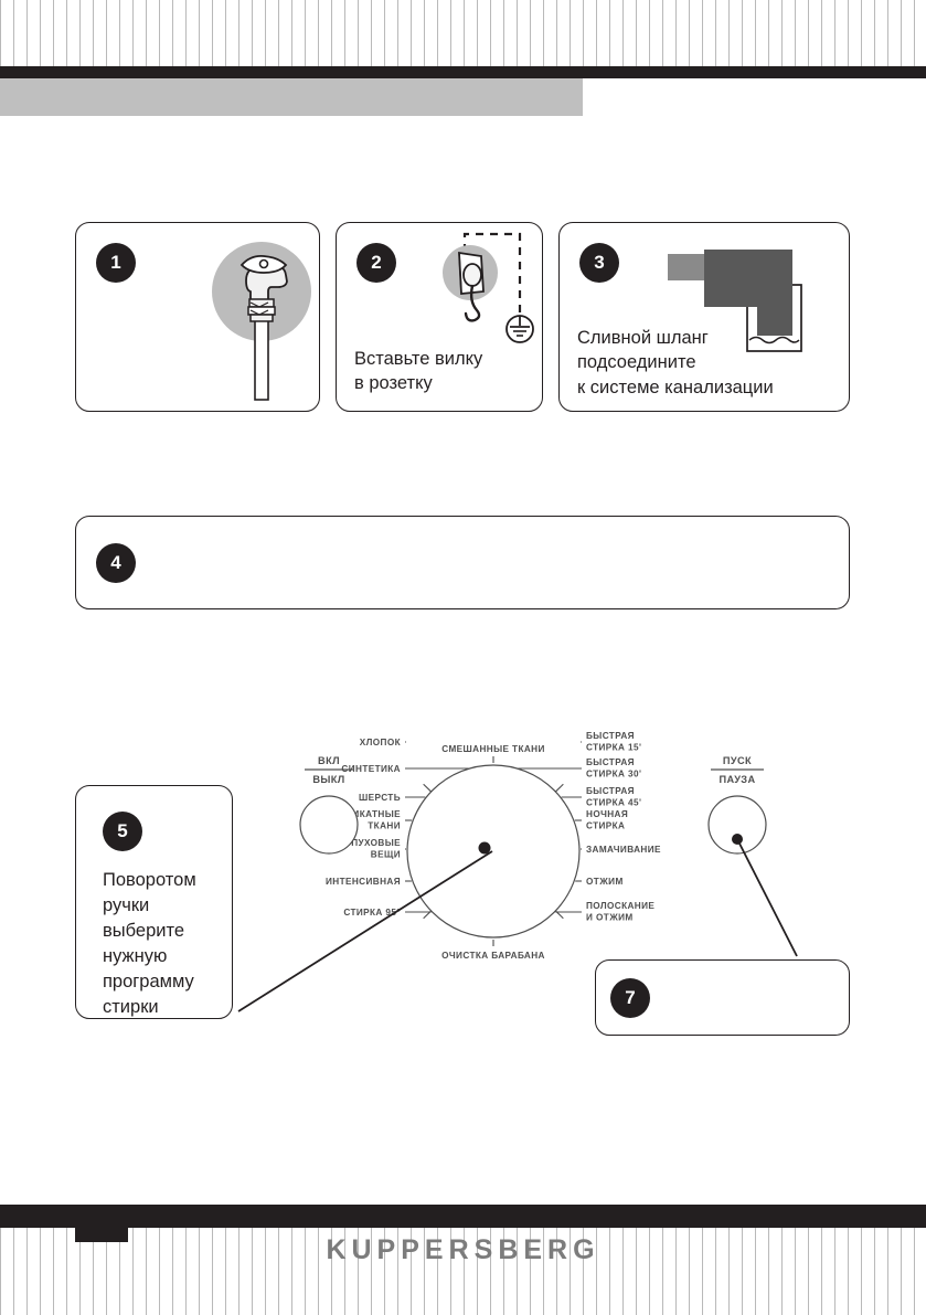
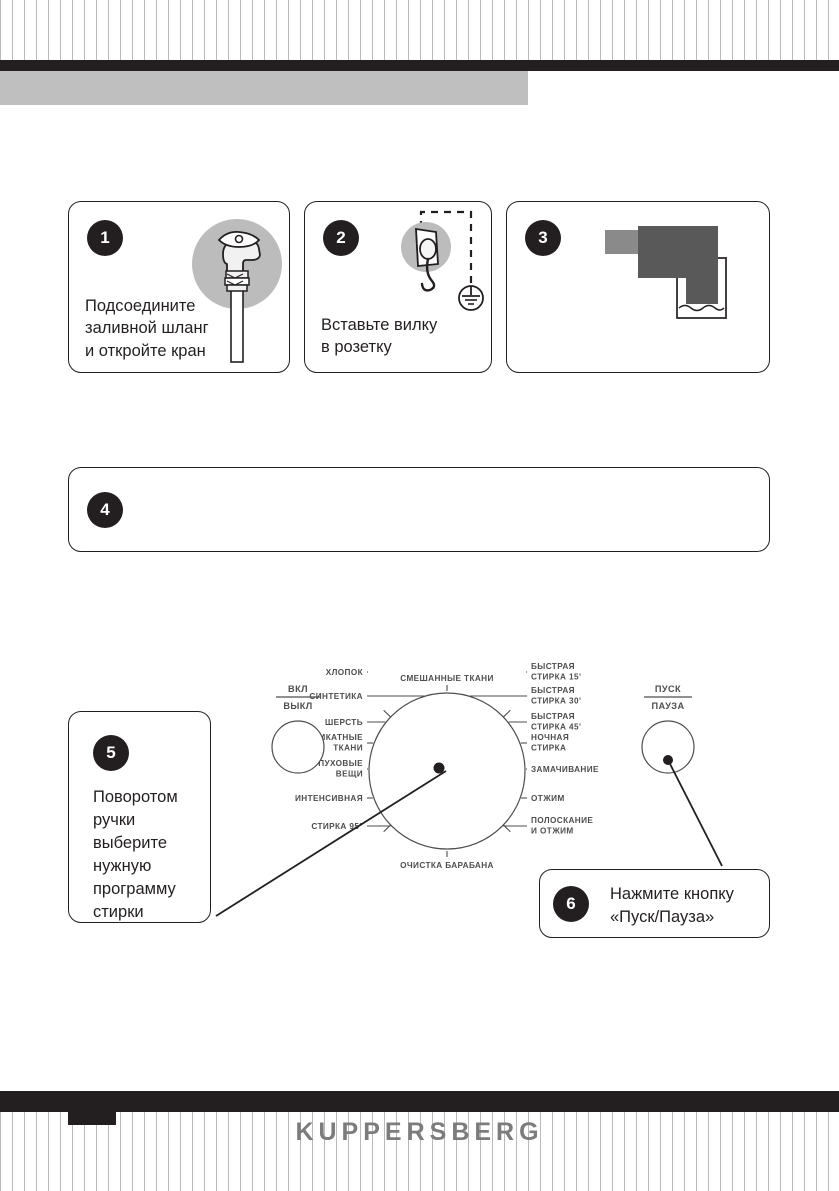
  KUPPERSBERG
  1
+ Подсоедините
+ заливной шланг
+ и откройте кран
  2
  Вставьте вилку
  в розетку
  3
- Сливной шланг
- подсоедините
- к системе канализации
  4
  5
  Поворотом
  ручки
  выберите
  нужную
  программу
  стирки
- 7
+ 6
+ Нажмите кнопку
+ «Пуск/Пауза»
  ХЛОПОК
  НТЕТИКА
  ШЕРСТЬ
  КАТНЫЕ ТКАНИ
  ПУХОВЫЕ ВЕЩИ
  ИНТЕНСИВНАЯ
  СТИРКА 9°
  БЫСТРАЯ СТИРКА 15'
  БЫСТРАЯ СТИРКА 30'
  БЫСТРАЯ СТИРКА 45'
  НОЧНАЯ СТИРКА
  ЗАМАЧИВАНИЕ
  ОТЖИМ
  ПОЛОСКАНИЕ И ОТЖИМ
  СМЕШАННЫЕ ТКАНИ
  ОЧИСТКА БАРАБАНА
  ВКЛ
  ВЫКЛ
  ПУСК
  ПАУЗА
